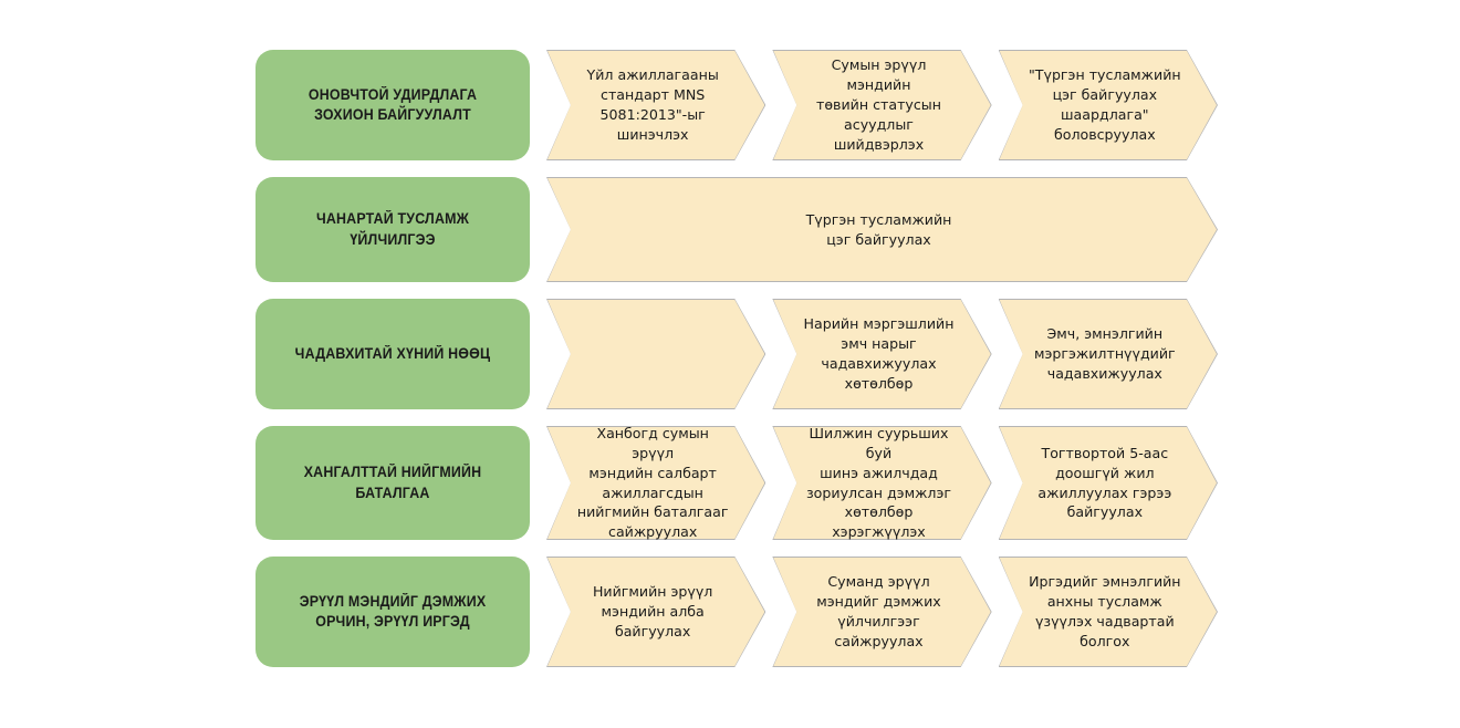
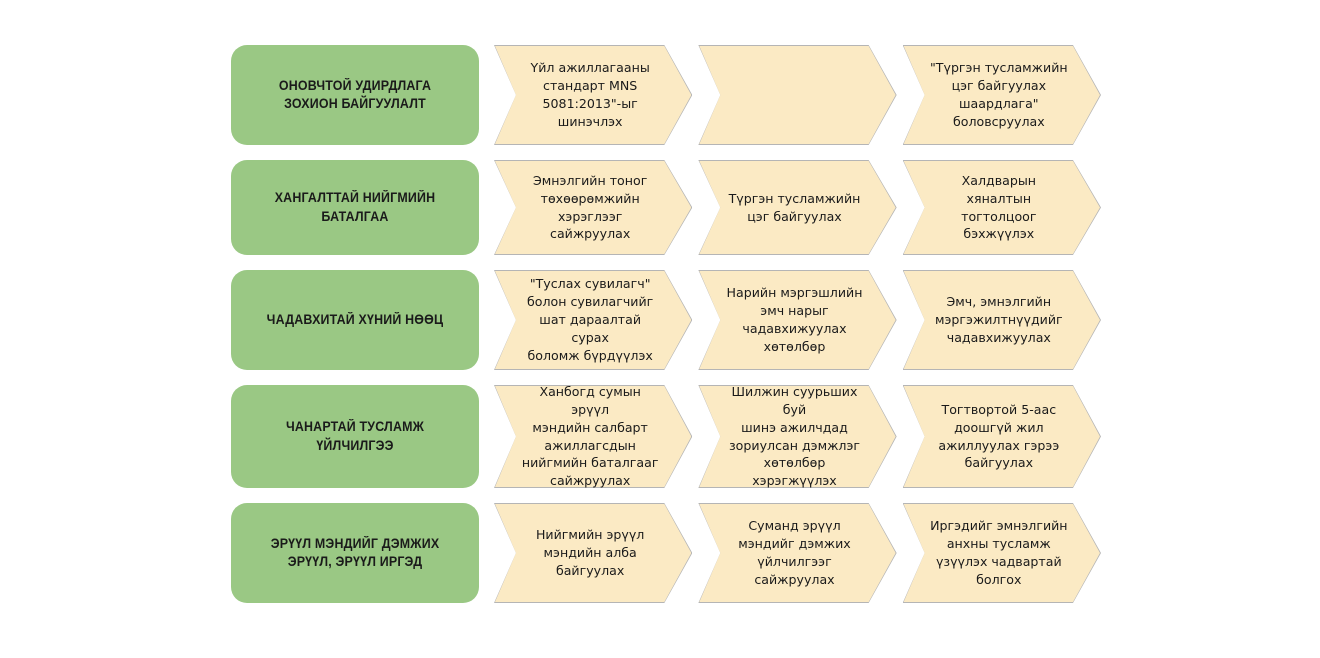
  ОНОВЧТОЙ УДИРДЛАГА ЗОХИОН БАЙГУУЛАЛТ
  Үйл ажиллагааны
  стандарт MNS
  5081:2013"-ыг
  шинэчлэх
- Сумын эрүүл мэндийн
- төвийн статусын
- асуудлыг шийдвэрлэх
  "Түргэн тусламжийн
  цэг байгуулах
  шаардлага"
  боловсруулах
- ЧАНАРТАЙ ТУСЛАМЖ ҮЙЛЧИЛГЭЭ
+ ХАНГАЛТТАЙ НИЙГМИЙН БАТАЛГАА
+ Эмнэлгийн тоног
+ төхөөрөмжийн
+ хэрэглээг сайжруулах
  Түргэн тусламжийн
  цэг байгуулах
+ Халдварын хяналтын
+ тогтолцоог бэхжүүлэх
  ЧАДАВХИТАЙ ХҮНИЙ НӨӨЦ
+ "Туслах сувилагч"
+ болон сувилагчийг
+ шат дараалтай сурах
+ боломж бүрдүүлэх
  Нарийн мэргэшлийн
  эмч нарыг
  чадавхижуулах
  хөтөлбөр
  Эмч, эмнэлгийн
  мэргэжилтнүүдийг
  чадавхижуулах
- ХАНГАЛТТАЙ НИЙГМИЙН БАТАЛГАА
+ ЧАНАРТАЙ ТУСЛАМЖ ҮЙЛЧИЛГЭЭ
  Ханбогд сумын эрүүл
  мэндийн салбарт
  ажиллагсдын
  нийгмийн баталгааг
  сайжруулах
  Шилжин суурьших буй
  шинэ ажилчдад
  зориулсан дэмжлэг
  хөтөлбөр хэрэгжүүлэх
  Тогтвортой 5-аас
  доошгүй жил
  ажиллуулах гэрээ
  байгуулах
- ЭРҮҮЛ МЭНДИЙГ ДЭМЖИХ ОРЧИН, ЭРҮҮЛ ИРГЭД
+ ЭРҮҮЛ МЭНДИЙГ ДЭМЖИХ ЭРҮҮЛ, ЭРҮҮЛ ИРГЭД
  Нийгмийн эрүүл
  мэндийн алба
  байгуулах
  Суманд эрүүл
  мэндийг дэмжих
  үйлчилгээг
  сайжруулах
  Иргэдийг эмнэлгийн
  анхны тусламж
  үзүүлэх чадвартай
  болгох
